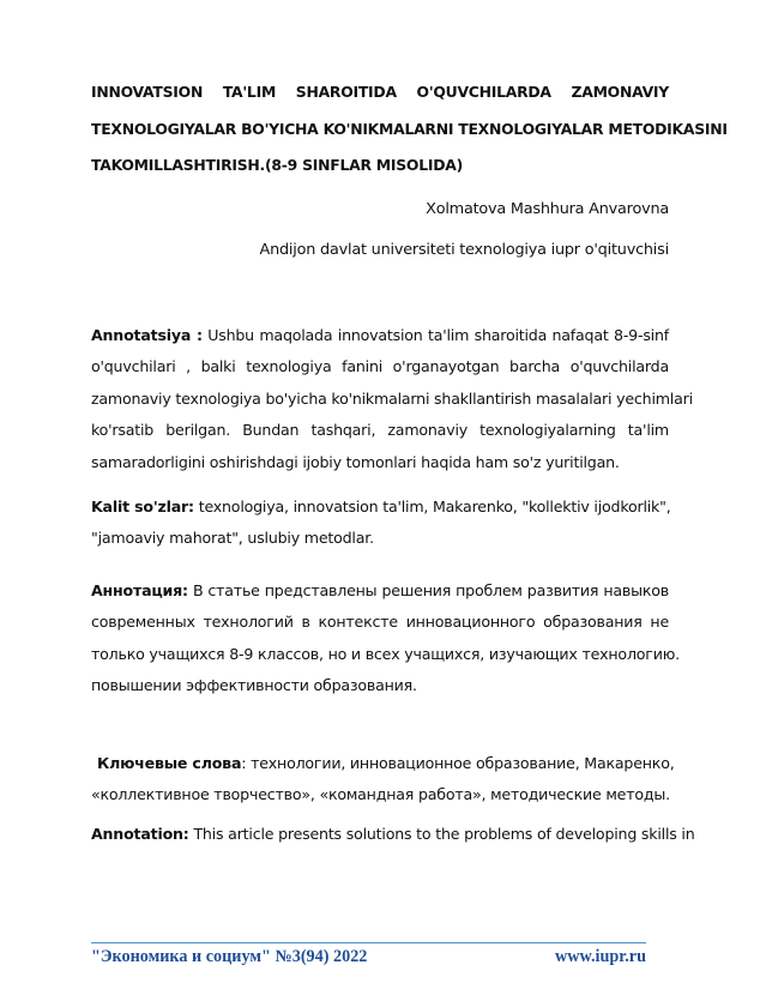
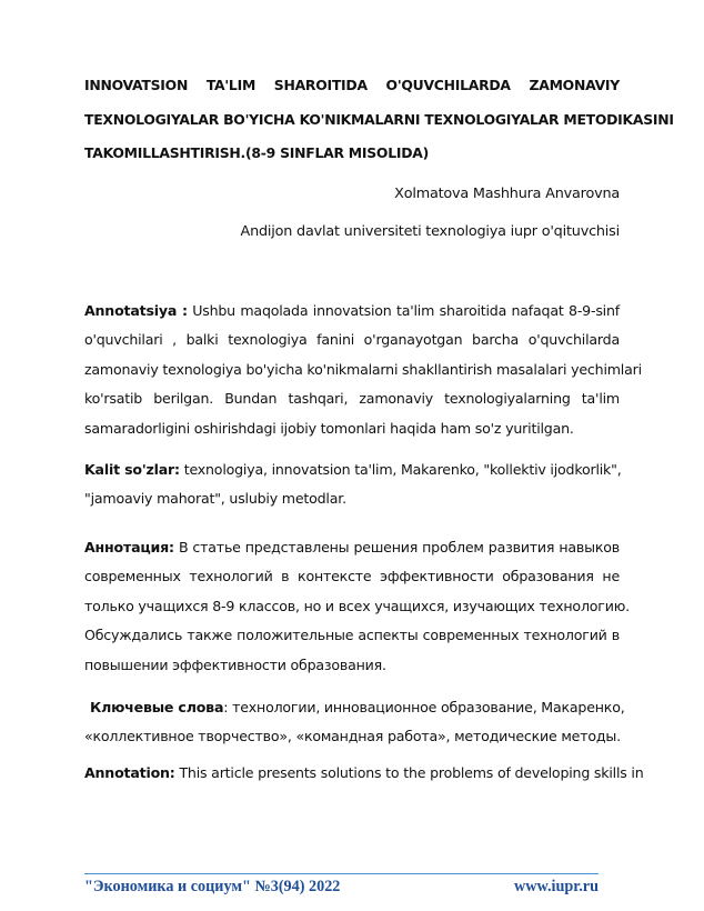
  INNOVATSION TA'LIM SHAROITIDA O'QUVCHILARDA ZAMONAVIY
  TEXNOLOGIYALAR BO'YICHA KO'NIKMALARNI TEXNOLOGIYALAR METODIKASINI
  TAKOMILLASHTIRISH.(8-9 SINFLAR MISOLIDA)
  Xolmatova Mashhura Anvarovna
  Andijon davlat universiteti texnologiya iupr o'qituvchisi
  Annotatsiya : Ushbu maqolada innovatsion ta'lim sharoitida nafaqat 8-9-sinf
  o'quvchilari , balki texnologiya fanini o'rganayotgan barcha o'quvchilarda
  zamonaviy texnologiya bo'yicha ko'nikmalarni shakllantirish masalalari yechimlari
  ko'rsatib berilgan. Bundan tashqari, zamonaviy texnologiyalarning ta'lim
  samaradorligini oshirishdagi ijobiy tomonlari haqida ham so'z yuritilgan.
  Kalit so'zlar: texnologiya, innovatsion ta'lim, Makarenko, "kollektiv ijodkorlik",
  "jamoaviy mahorat", uslubiy metodlar.
  Аннотация: В статье представлены решения проблем развития навыков
- современных технологий в контексте инновационного образования не
+ современных технологий в контексте эффективности образования не
  только учащихся 8-9 классов, но и всех учащихся, изучающих технологию.
+ Обсуждались также положительные аспекты современных технологий в
  повышении эффективности образования.
  Ключевые слова: технологии, инновационное образование, Макаренко,
  «коллективное творчество», «командная работа», методические методы.
  Annotation: This article presents solutions to the problems of developing skills in
  "Экономика и социум" №3(94) 2022
  www.iupr.ru
